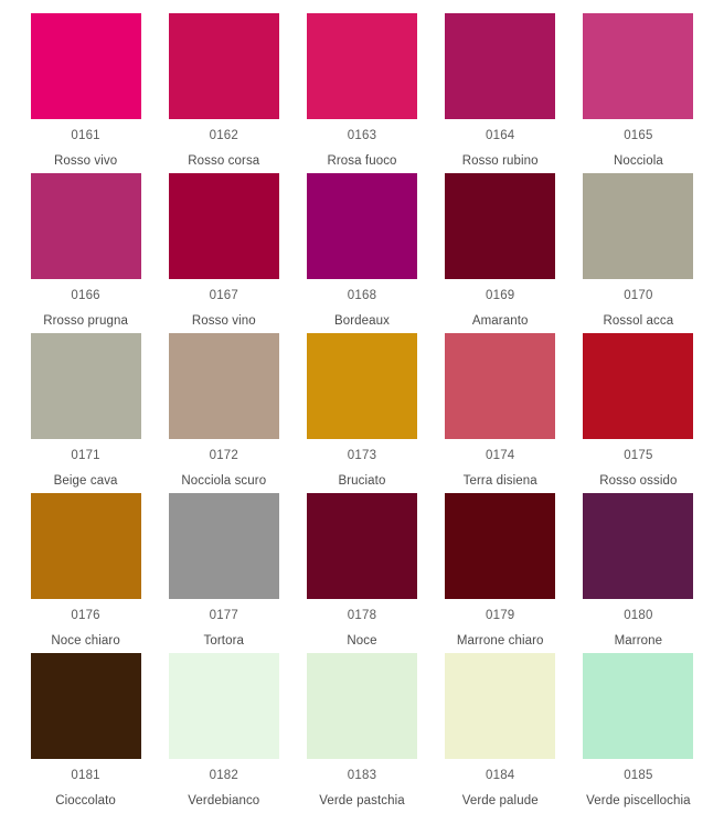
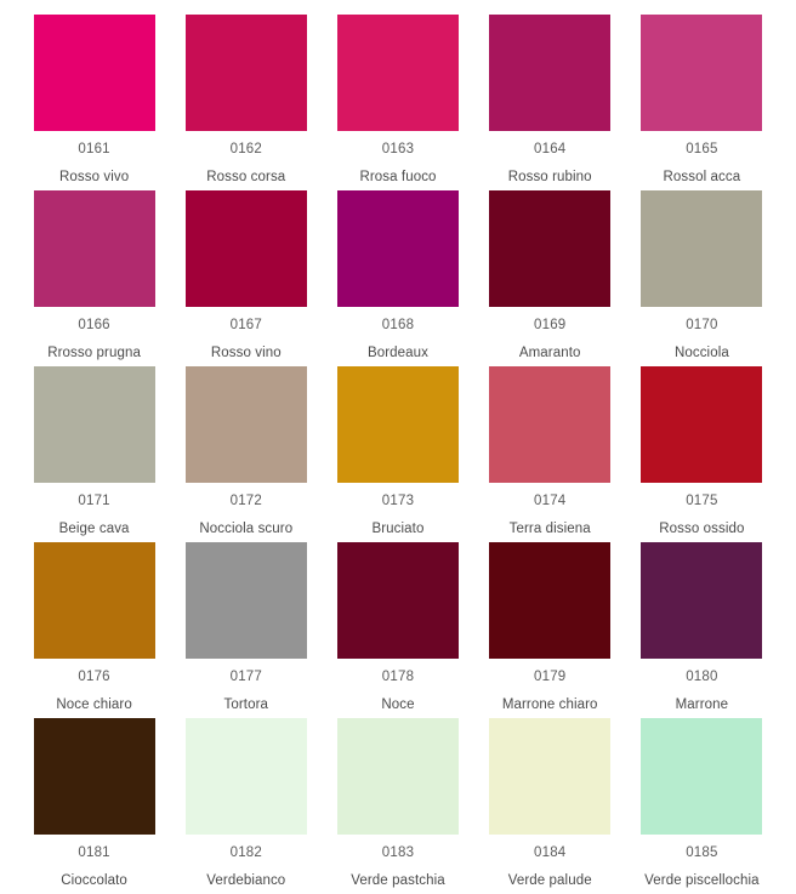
  0161
  Rosso vivo
  0162
  Rosso corsa
  0163
  Rrosa fuoco
  0164
  Rosso rubino
  0165
- Nocciola
+ Rossol acca
  0166
  Rrosso prugna
  0167
  Rosso vino
  0168
  Bordeaux
  0169
  Amaranto
  0170
- Rossol acca
+ Nocciola
  0171
  Beige cava
  0172
  Nocciola scuro
  0173
  Bruciato
  0174
  Terra disiena
  0175
  Rosso ossido
  0176
  Noce chiaro
  0177
  Tortora
  0178
  Noce
  0179
  Marrone chiaro
  0180
  Marrone
  0181
  Cioccolato
  0182
  Verdebianco
  0183
  Verde pastchia
  0184
  Verde palude
  0185
  Verde piscellochia
